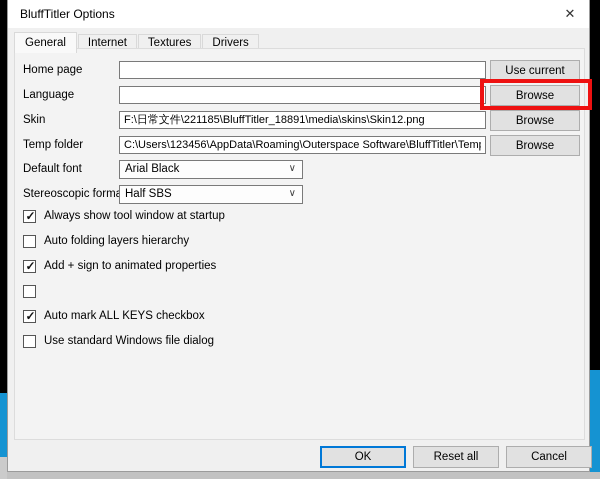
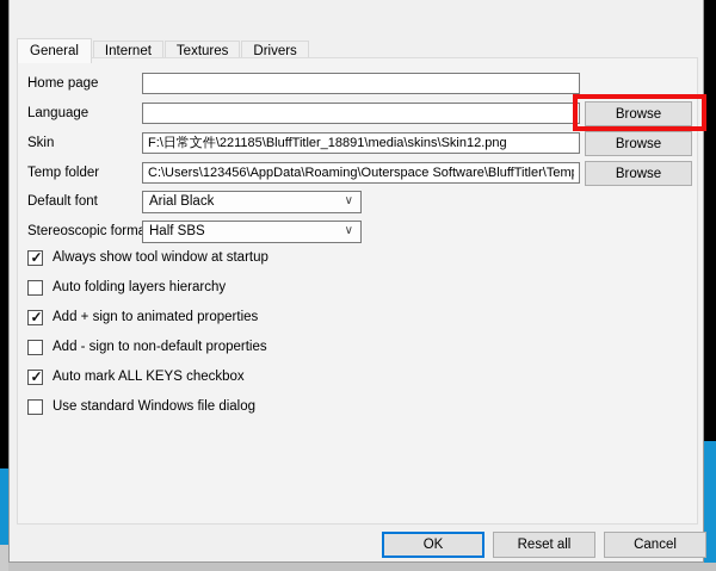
- BluffTitler Options
- ✕
  General Internet Textures Drivers
  Home page
- Use current
  Language
  Browse
  Skin
  F:\日常文件\221185\BluffTitler_18891\media\skins\Skin12.png
  Browse
  Temp folder
  C:\Users\123456\AppData\Roaming\Outerspace Software\BluffTitler\Tem
  Browse
  Default font
  Arial Black
  ∨
  Stereoscopic form
  Half SBS
  ∨
  ✓
  Always show tool window at startup
  Auto folding layers hierarchy
  ✓
  Add + sign to animated properties
+ Add - sign to non-default properties
  ✓
  Auto mark ALL KEYS checkbox
  Use standard Windows file dialog
  OK
  Reset all
  Cancel
